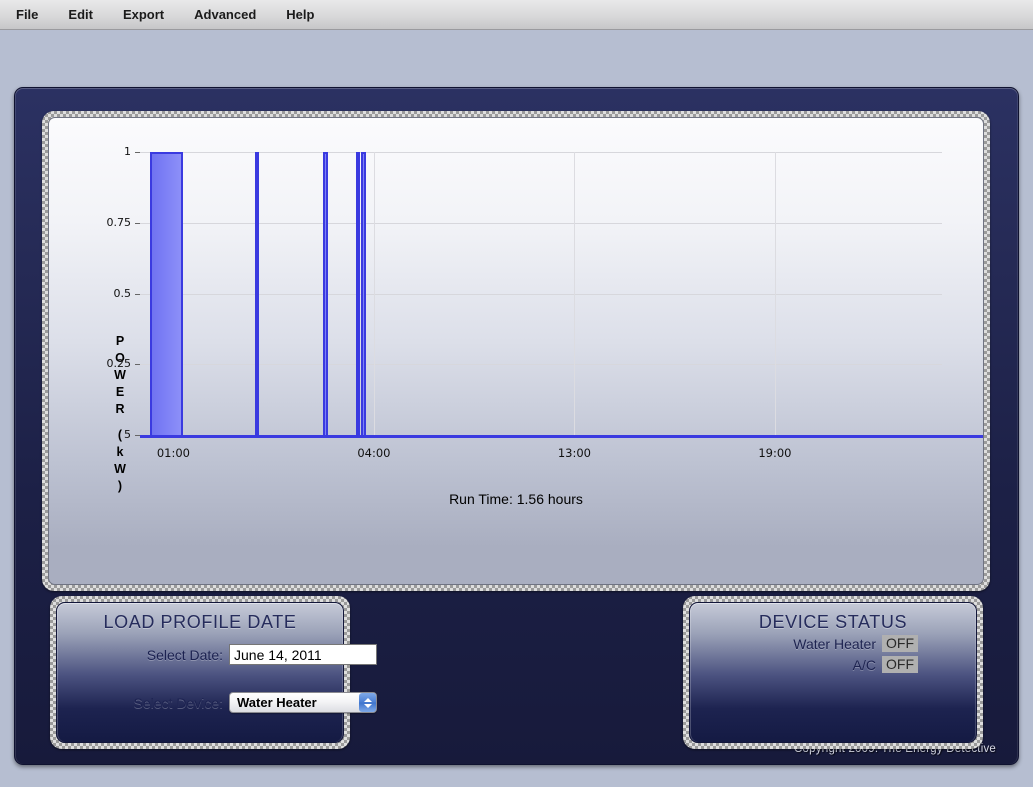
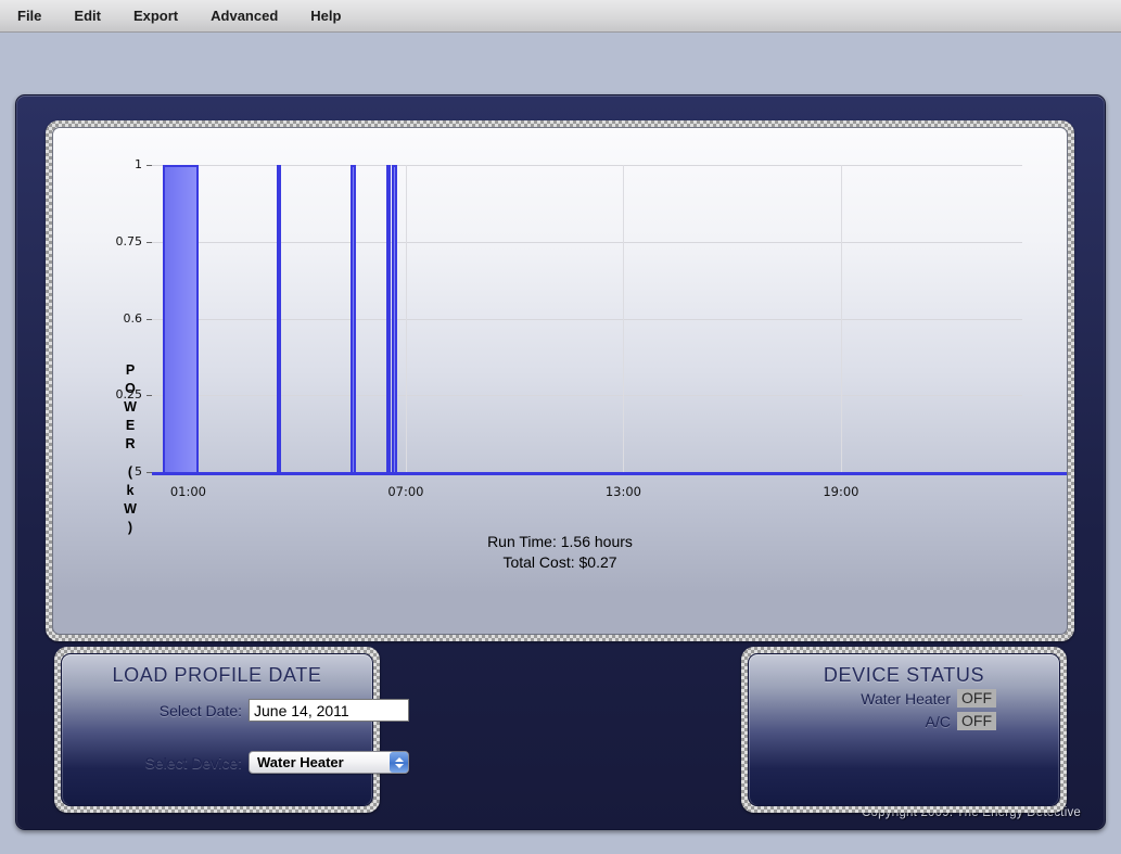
  File
  Edit
  Export
  Advanced
  Help
  Copyright 2009. The Energy Detective
  P
  O
  W
  E
  R
  (
  k
  W
  )
  5
  0.25
- 0.5
+ 0.6
  0.75
  1
  01:00
- 04:00
+ 07:00
  13:00
  19:00
  Run Time: 1.56 hours
+ Total Cost: $0.27
  LOAD PROFILE DATE
  Select Date:
  June 14, 2011
  Select Device:
  Water Heater
  DEVICE STATUS
  Water Heater
  OFF
  A/C
  OFF
